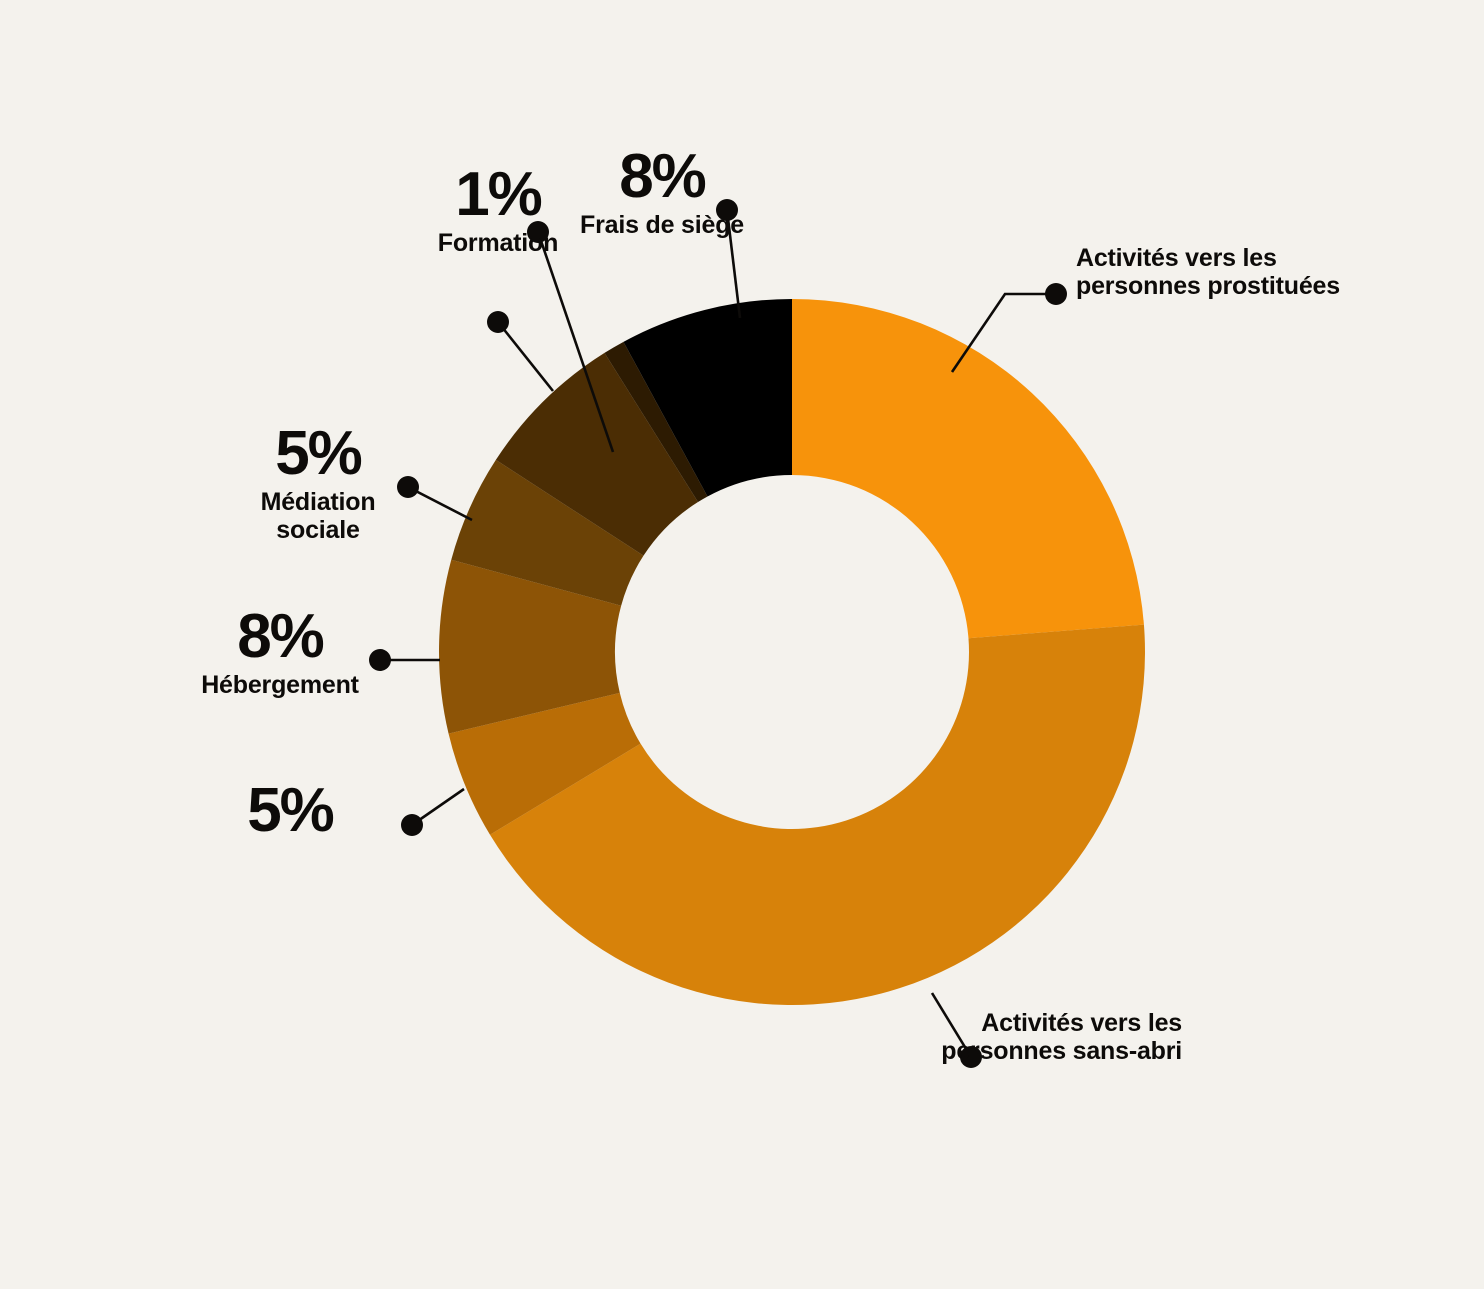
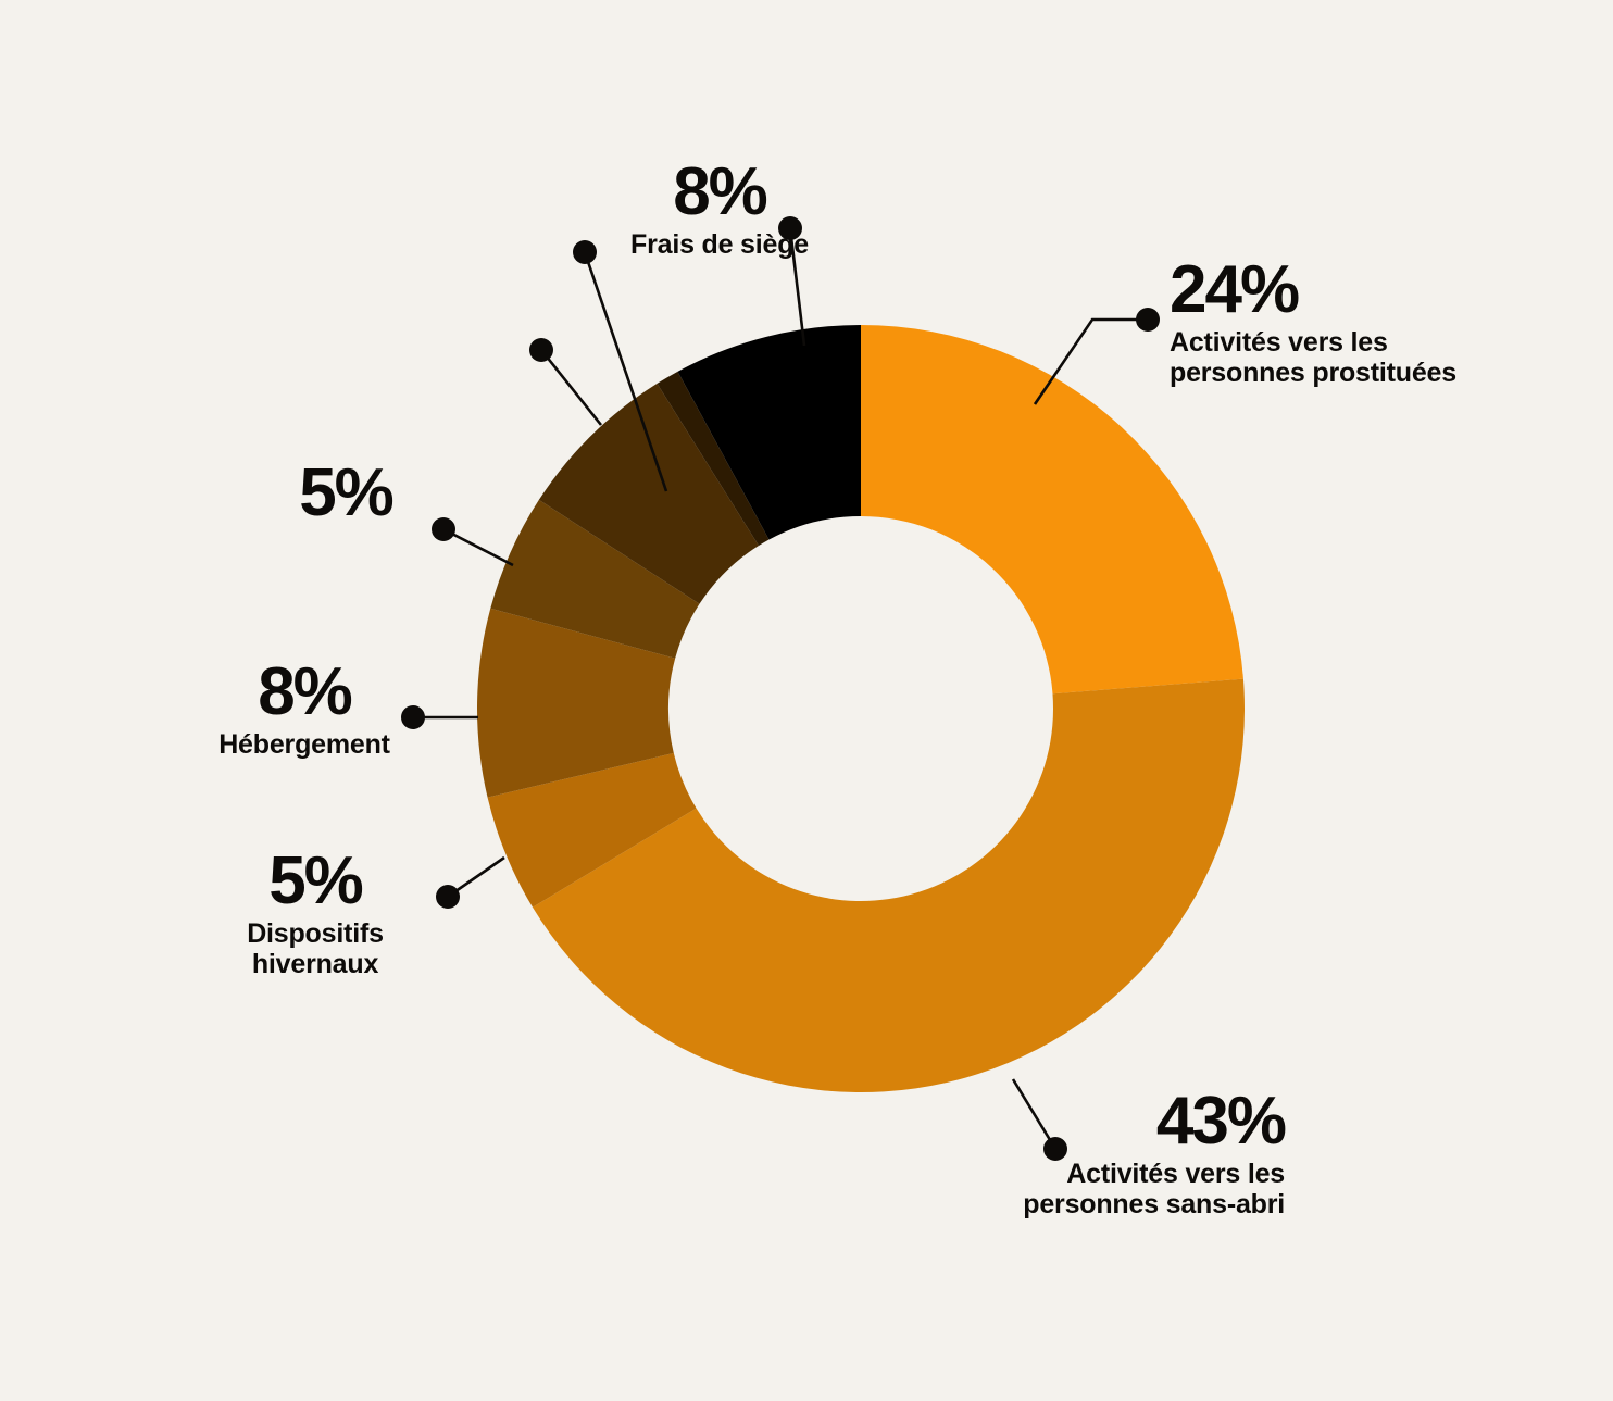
+ 24%
  Activités vers les
  personnes prostituées
+ 43%
  Activités vers les
  personnes sans-abri
  5%
+ Dispositifs
+ hivernaux
  8%
  Hébergement
  5%
- Médiation
- sociale
- 1%
- Formation
  8%
  Frais de siège
